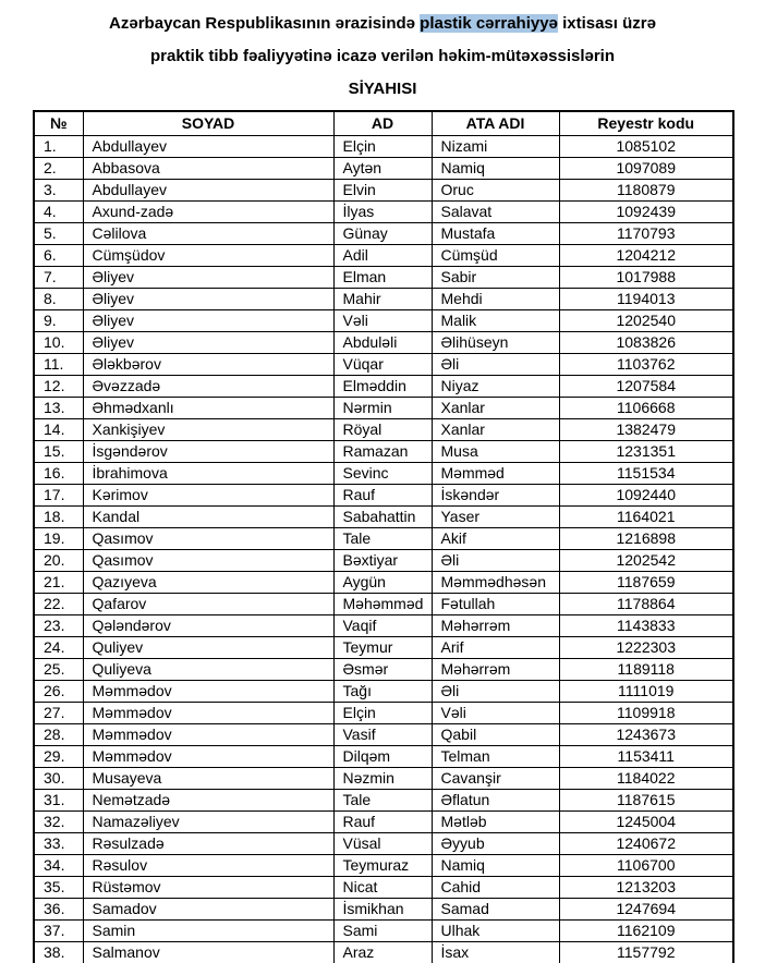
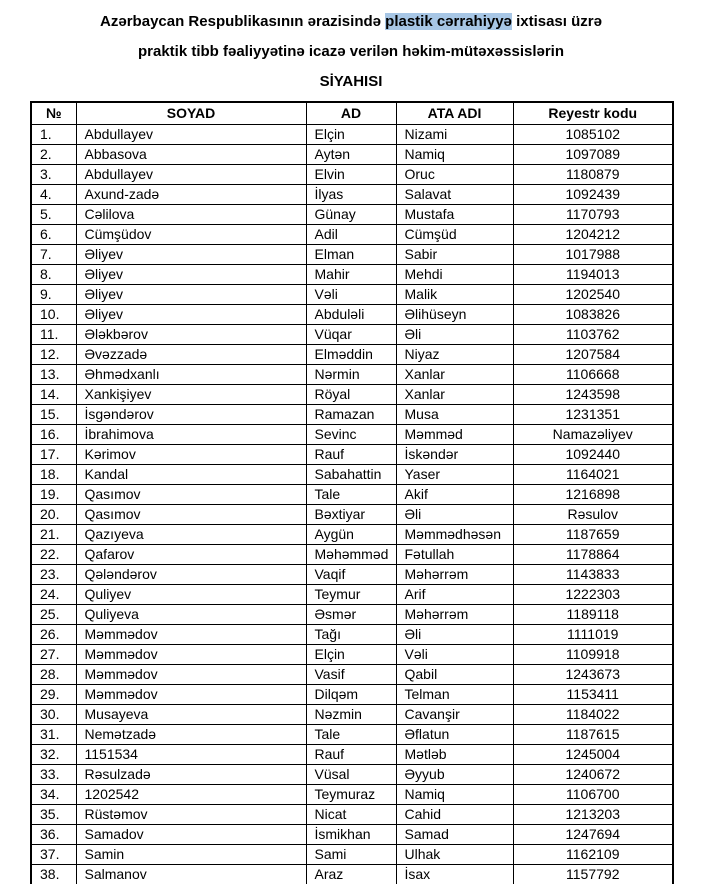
  Azərbaycan Respublikasının ərazisində plastik cərrahiyyə ixtisası üzrə
  praktik tibb fəaliyyətinə icazə verilən həkim-mütəxəssislərin
  SİYAHISI
  №	SOYAD	AD	ATA ADI	Reyestr kodu
  1.	Abdullayev	Elçin	Nizami	1085102
  2.	Abbasova	Aytən	Namiq	1097089
  3.	Abdullayev	Elvin	Oruc	1180879
  4.	Axund-zadə	İlyas	Salavat	1092439
  5.	Cəlilova	Günay	Mustafa	1170793
  6.	Cümşüdov	Adil	Cümşüd	1204212
  7.	Əliyev	Elman	Sabir	1017988
  8.	Əliyev	Mahir	Mehdi	1194013
  9.	Əliyev	Vəli	Malik	1202540
  10.	Əliyev	Abduləli	Əlihüseyn	1083826
  11.	Ələkbərov	Vüqar	Əli	1103762
  12.	Əvəzzadə	Elməddin	Niyaz	1207584
  13.	Əhmədxanlı	Nərmin	Xanlar	1106668
- 14.	Xankişiyev	Röyal	Xanlar	1382479
+ 14.	Xankişiyev	Röyal	Xanlar	1243598
  15.	İsgəndərov	Ramazan	Musa	1231351
- 16.	İbrahimova	Sevinc	Məmməd	1151534
+ 16.	İbrahimova	Sevinc	Məmməd	Namazəliyev
  17.	Kərimov	Rauf	İskəndər	1092440
  18.	Kandal	Sabahattin	Yaser	1164021
  19.	Qasımov	Tale	Akif	1216898
- 20.	Qasımov	Bəxtiyar	Əli	1202542
+ 20.	Qasımov	Bəxtiyar	Əli	Rəsulov
  21.	Qazıyeva	Aygün	Məmmədhəsən	1187659
  22.	Qafarov	Məhəmməd	Fətullah	1178864
  23.	Qələndərov	Vaqif	Məhərrəm	1143833
  24.	Quliyev	Teymur	Arif	1222303
  25.	Quliyeva	Əsmər	Məhərrəm	1189118
  26.	Məmmədov	Tağı	Əli	1111019
  27.	Məmmədov	Elçin	Vəli	1109918
  28.	Məmmədov	Vasif	Qabil	1243673
  29.	Məmmədov	Dilqəm	Telman	1153411
  30.	Musayeva	Nəzmin	Cavanşir	1184022
  31.	Nemətzadə	Tale	Əflatun	1187615
- 32.	Namazəliyev	Rauf	Mətləb	1245004
+ 32.	1151534	Rauf	Mətləb	1245004
  33.	Rəsulzadə	Vüsal	Əyyub	1240672
- 34.	Rəsulov	Teymuraz	Namiq	1106700
+ 34.	1202542	Teymuraz	Namiq	1106700
  35.	Rüstəmov	Nicat	Cahid	1213203
  36.	Samadov	İsmikhan	Samad	1247694
  37.	Samin	Sami	Ulhak	1162109
  38.	Salmanov	Araz	İsax	1157792
